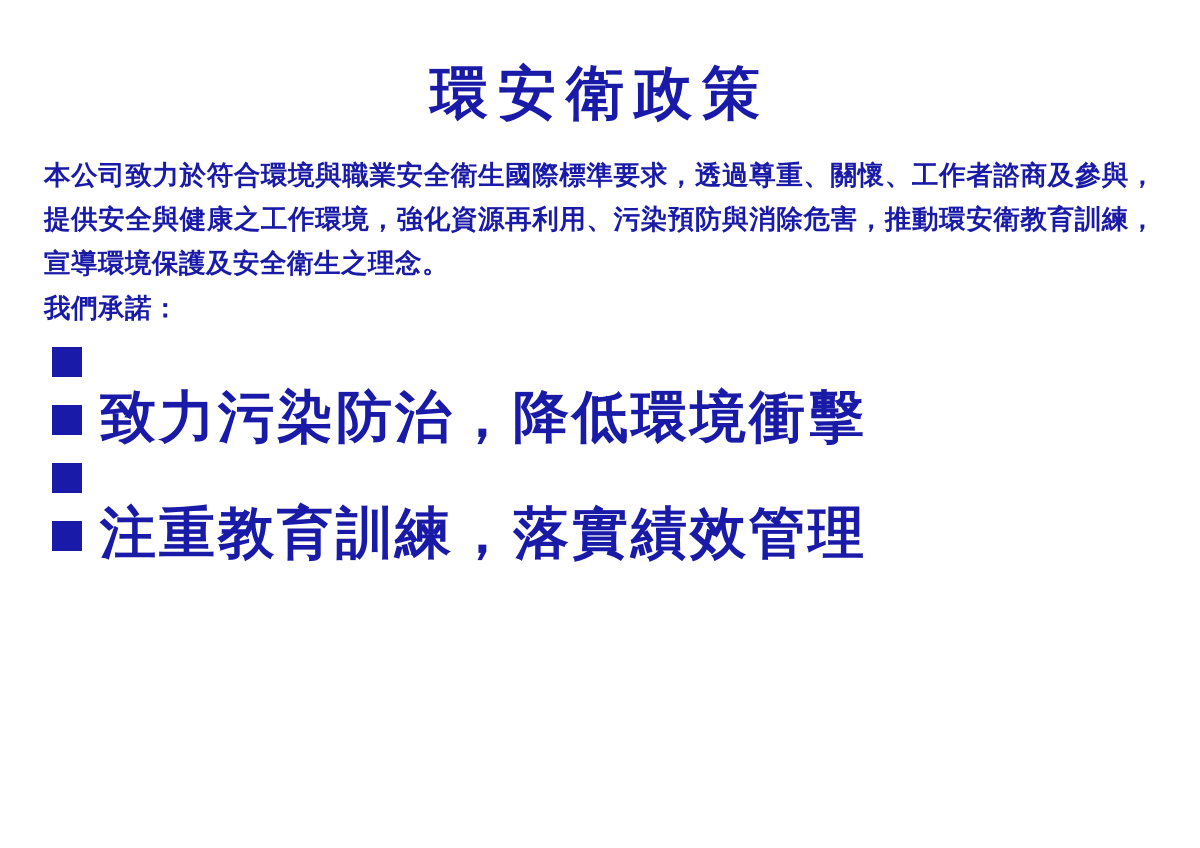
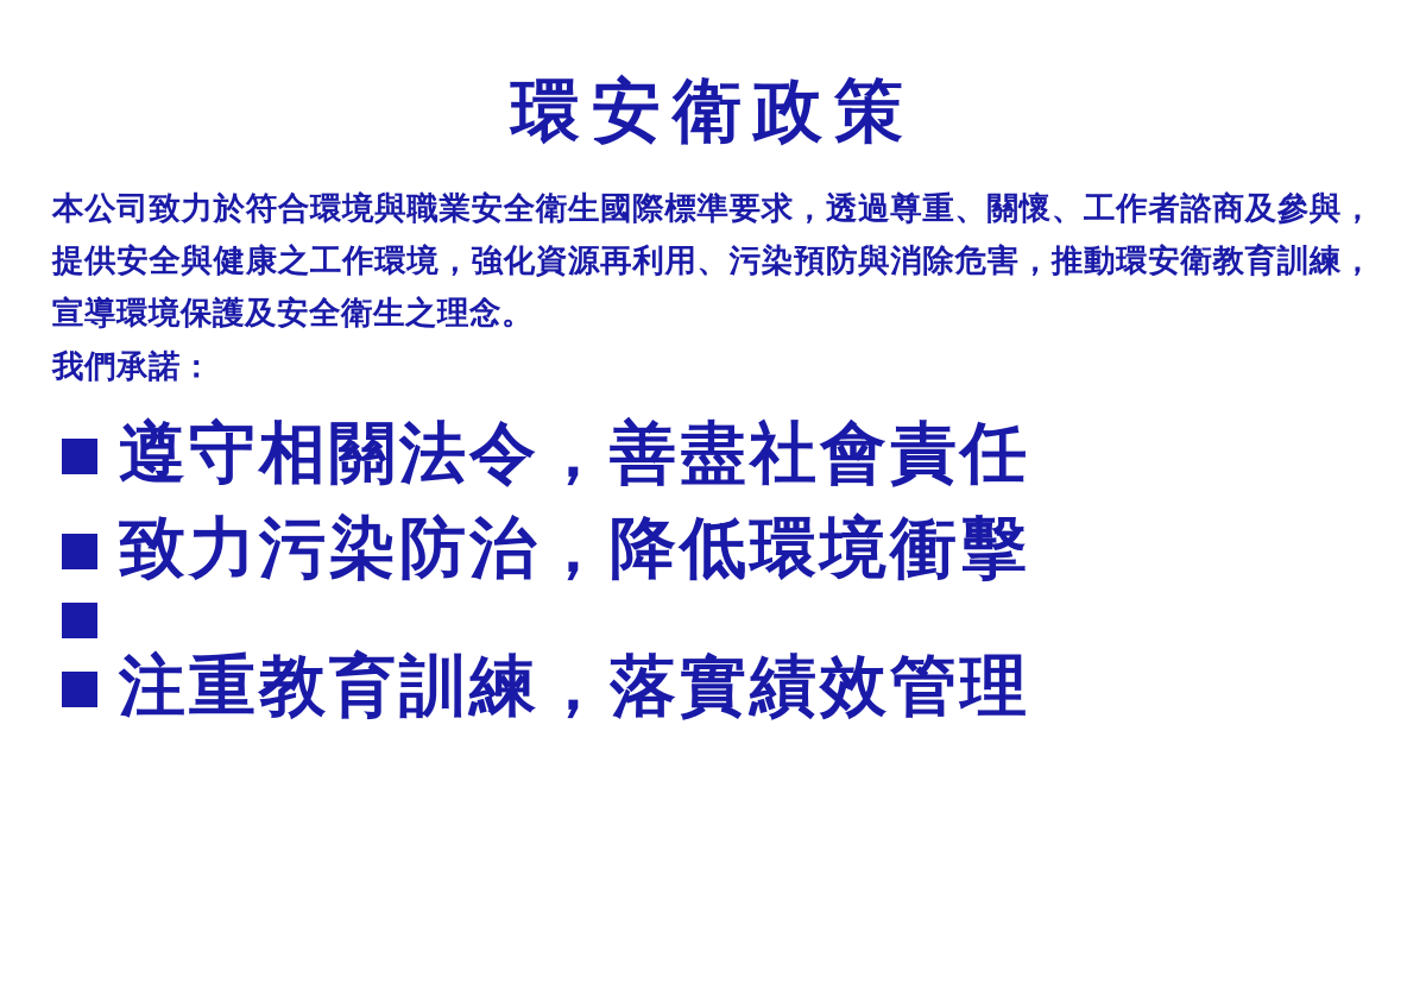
  環安衛政策
  本公司致力於符合環境與職業安全衛生國際標準要求，透過尊重、關懷、工作者諮商及參與，提供安全與健康之工作環境，強化資源再利用、污染預防與消除危害，推動環安衛教育訓練，宣導環境保護及安全衛生之理念。
  我們承諾：
+ 遵守相關法令，善盡社會責任
  致力污染防治，降低環境衝擊
  注重教育訓練，落實績效管理
